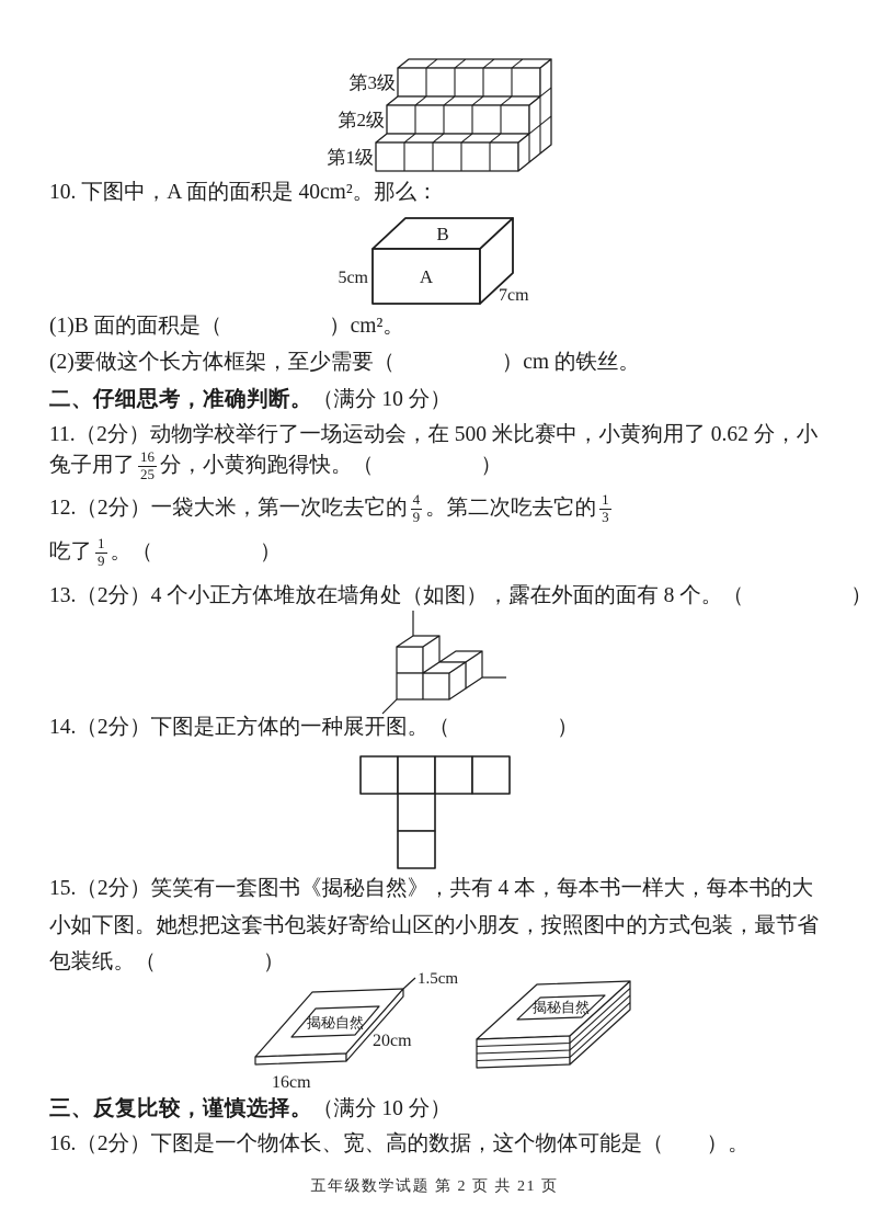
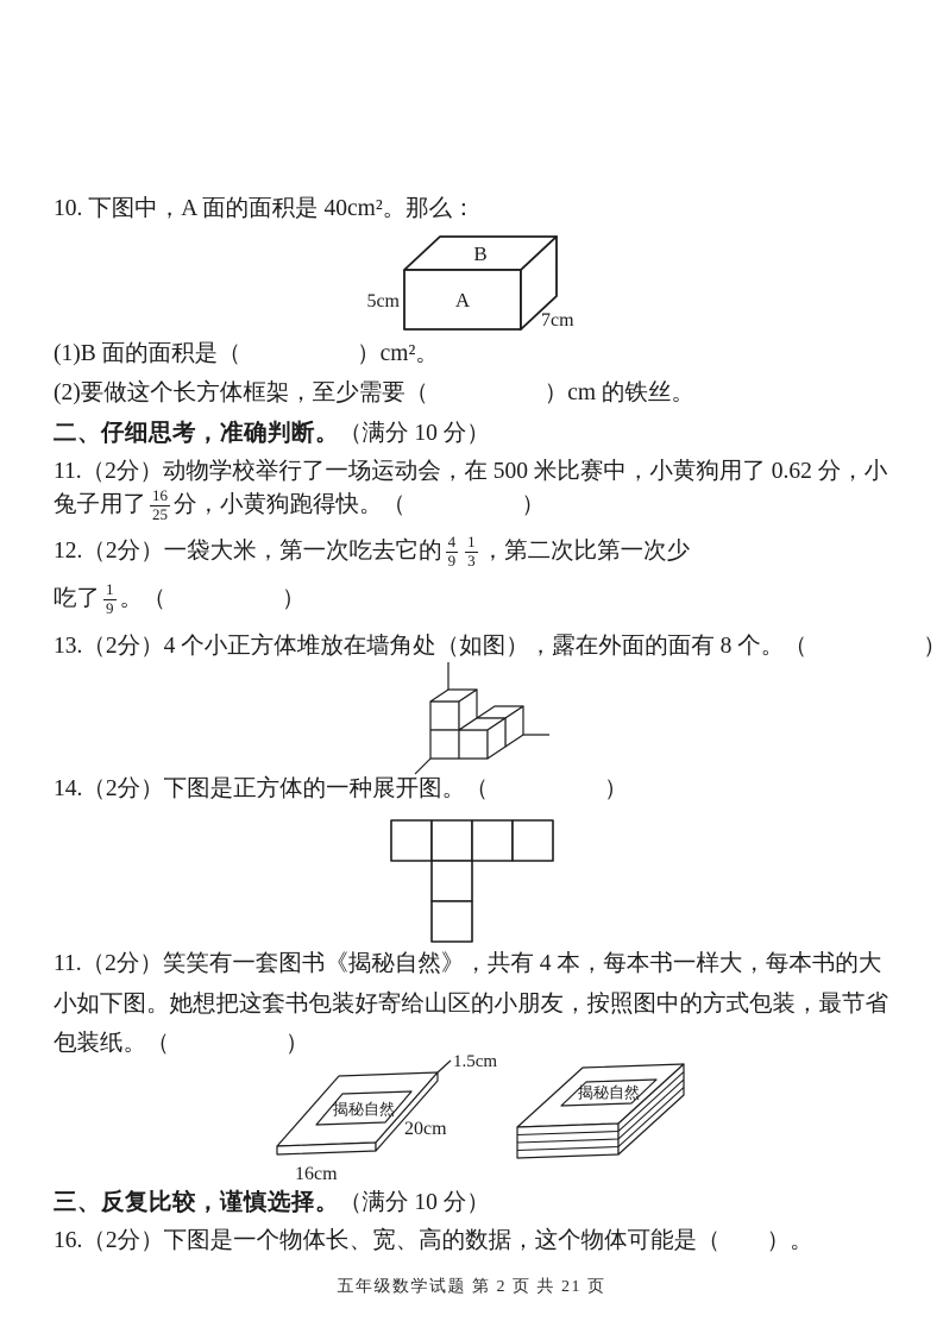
- 第3级
- 第2级
- 第1级
  10. 下图中，A 面的面积是 40cm²。那么：
  B
  A
  5cm
  7cm
  (1)B 面的面积是（ ）cm²。
  (2)要做这个长方体框架，至少需要（ ）cm 的铁丝。
  二、仔细思考，准确判断。（满分 10 分）
  11.（2分）动物学校举行了一场运动会，在 500 米比赛中，小黄狗用了 0.62 分，小
  兔子用了
  16
  25
  分，小黄狗跑得快。（ ）
  12.（2分）一袋大米，第一次吃去它的
  4
  9
- 。第二次吃去它的
  1
  3
+ ，第二次比第一次少
  吃了
  1
  9
  。（ ）
  13.（2分）4 个小正方体堆放在墙角处（如图），露在外面的面有 8 个。（ ）
  14.（2分）下图是正方体的一种展开图。（ ）
- 15.（2分）笑笑有一套图书《揭秘自然》，共有 4 本，每本书一样大，每本书的大
+ 11.（2分）笑笑有一套图书《揭秘自然》，共有 4 本，每本书一样大，每本书的大
  小如下图。她想把这套书包装好寄给山区的小朋友，按照图中的方式包装，最节省
  包装纸。（ ）
  揭秘自然
  1.5cm
  20cm
  16cm
  揭秘自然
  三、反复比较，谨慎选择。（满分 10 分）
  16.（2分）下图是一个物体长、宽、高的数据，这个物体可能是（ ）。
  五年级数学试题 第 2 页 共 21 页
